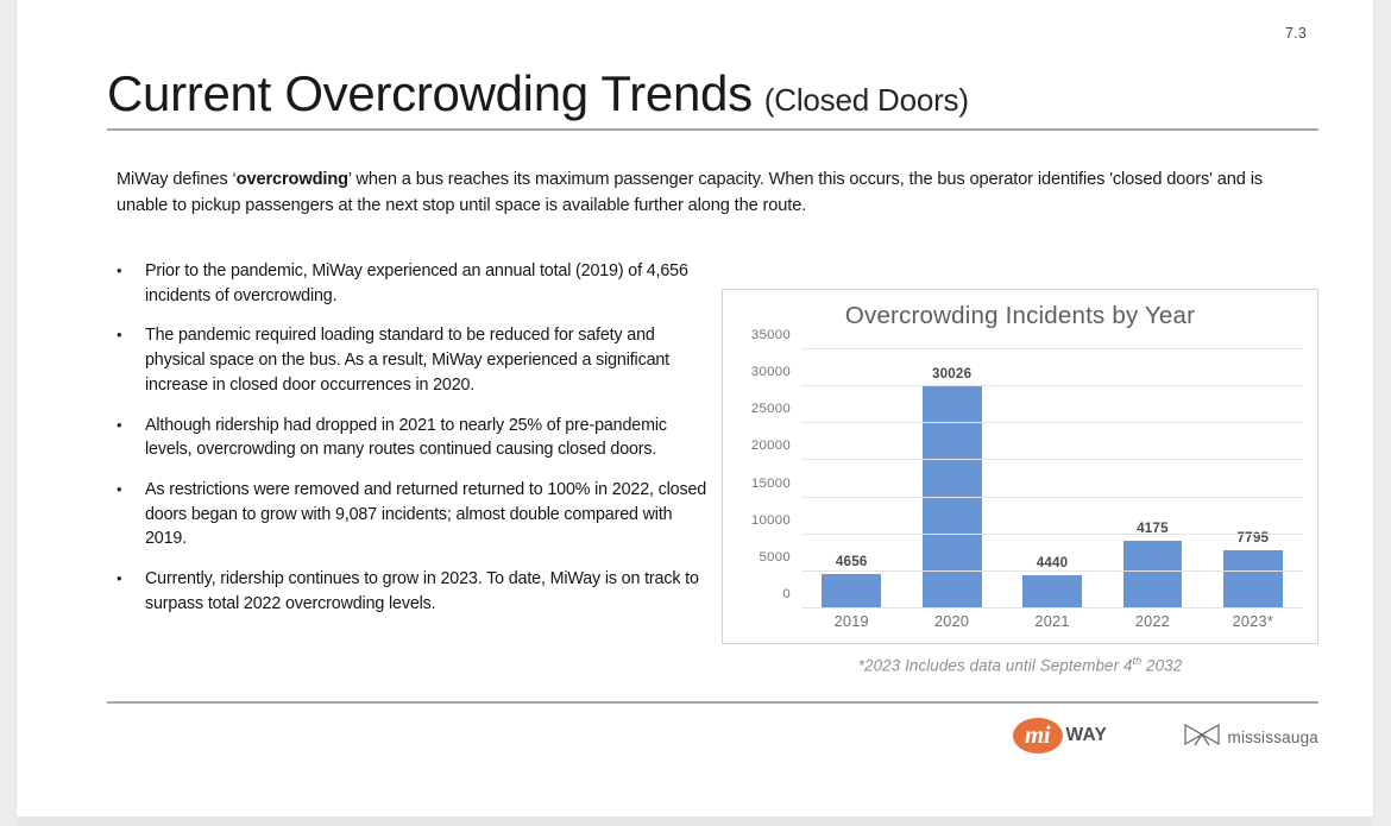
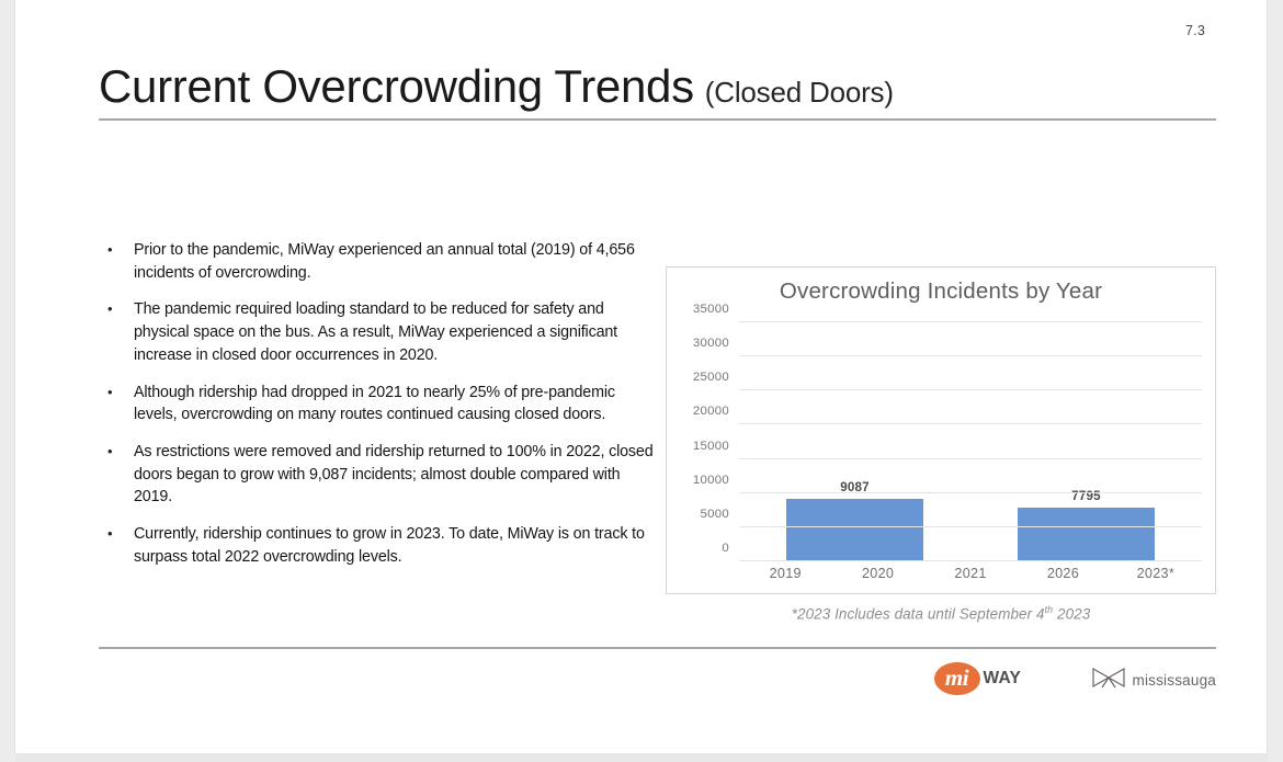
  7.3
  Current Overcrowding Trends
  (Closed Doors)
- MiWay defines ‘overcrowding’ when a bus reaches its maximum passenger capacity. When this occurs, the bus operator identifies 'closed doors' and is unable to pickup passengers at the next stop until space is available further along the route.
  •
  Prior to the pandemic, MiWay experienced an annual total (2019) of 4,656 incidents of overcrowding.
  •
  The pandemic required loading standard to be reduced for safety and physical space on the bus. As a result, MiWay experienced a significant increase in closed door occurrences in 2020.
  •
  Although ridership had dropped in 2021 to nearly 25% of pre-pandemic levels, overcrowding on many routes continued causing closed doors.
  •
- As restrictions were removed and returned returned to 100% in 2022, closed doors began to grow with 9,087 incidents; almost double compared with 2019.
+ As restrictions were removed and ridership returned to 100% in 2022, closed doors began to grow with 9,087 incidents; almost double compared with 2019.
  •
  Currently, ridership continues to grow in 2023. To date, MiWay is on track to surpass total 2022 overcrowding levels.
  Overcrowding Incidents by Year
- 4656
- 30026
- 4440
- 4175
+ 9087
  7795
  0
  5000
  10000
  15000
  20000
  25000
  30000
  35000
  2019
  2020
  2021
- 2022
+ 2026
  2023*
- *2023 Includes data until September 4th 2032
+ *2023 Includes data until September 4th 2023
  mi
  WAY
  mississauga
